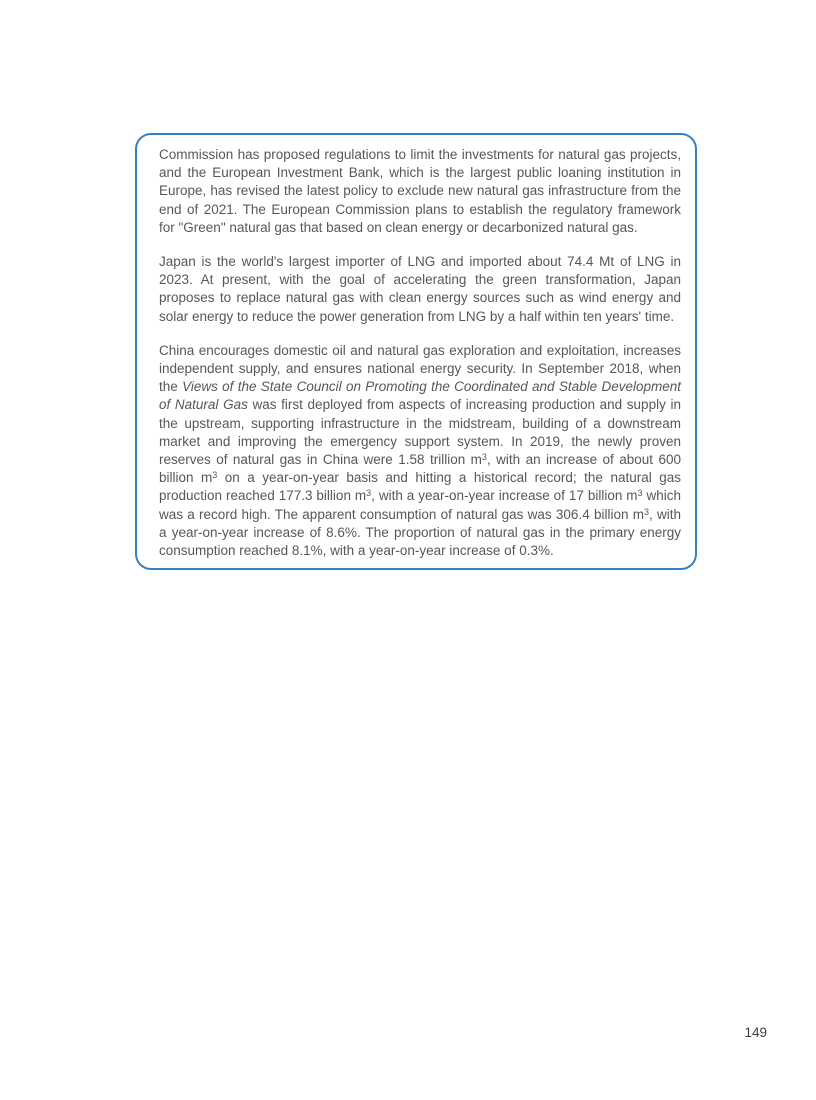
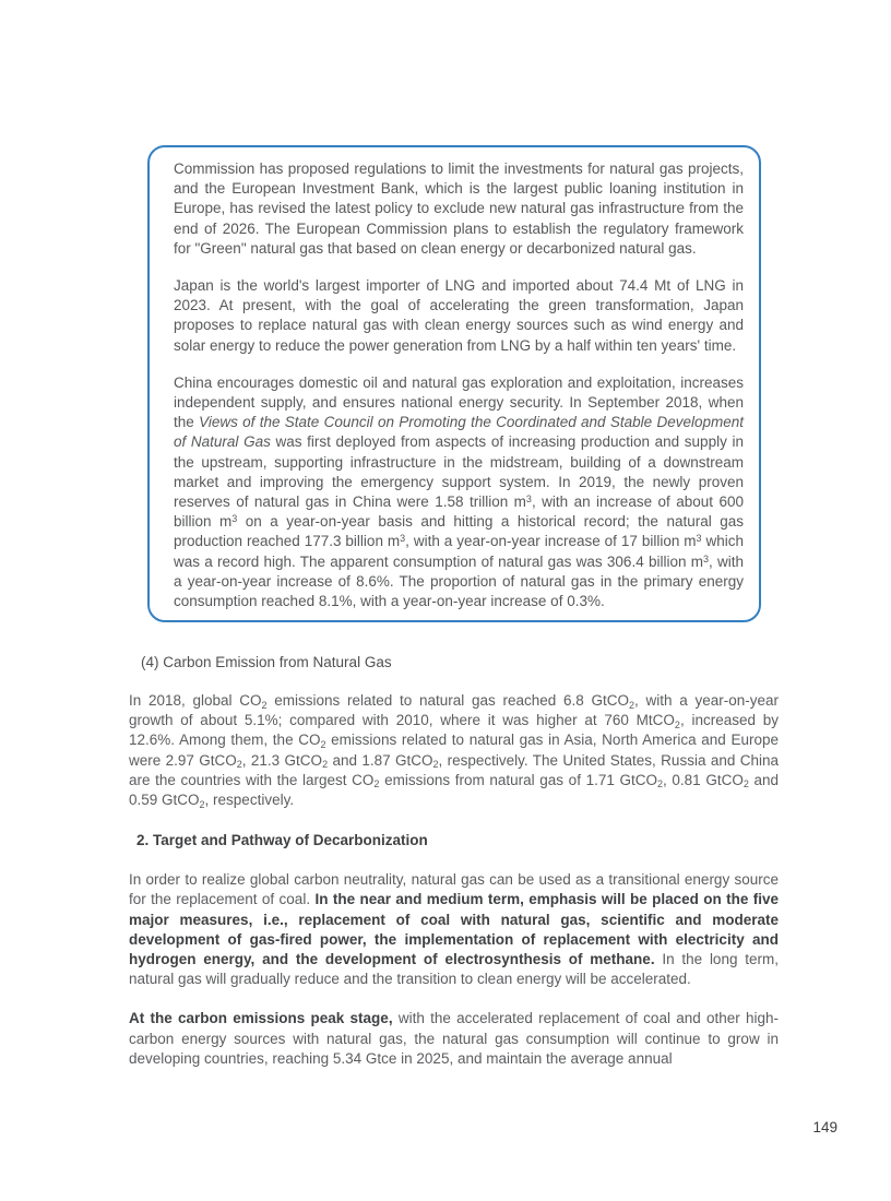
- Commission has proposed regulations to limit the investments for natural gas projects, and the European Investment Bank, which is the largest public loaning institution in Europe, has revised the latest policy to exclude new natural gas infrastructure from the end of 2021. The European Commission plans to establish the regulatory framework for "Green" natural gas that based on clean energy or decarbonized natural gas.
+ Commission has proposed regulations to limit the investments for natural gas projects, and the European Investment Bank, which is the largest public loaning institution in Europe, has revised the latest policy to exclude new natural gas infrastructure from the end of 2026. The European Commission plans to establish the regulatory framework for "Green" natural gas that based on clean energy or decarbonized natural gas.
  Japan is the world's largest importer of LNG and imported about 74.4 Mt of LNG in 2023. At present, with the goal of accelerating the green transformation, Japan proposes to replace natural gas with clean energy sources such as wind energy and solar energy to reduce the power generation from LNG by a half within ten years' time.
  China encourages domestic oil and natural gas exploration and exploitation, increases independent supply, and ensures national energy security. In September 2018, when the Views of the State Council on Promoting the Coordinated and Stable Development of Natural Gas was first deployed from aspects of increasing production and supply in the upstream, supporting infrastructure in the midstream, building of a downstream market and improving the emergency support system. In 2019, the newly proven reserves of natural gas in China were 1.58 trillion m3, with an increase of about 600 billion m3 on a year-on-year basis and hitting a historical record; the natural gas production reached 177.3 billion m3, with a year-on-year increase of 17 billion m3 which was a record high. The apparent consumption of natural gas was 306.4 billion m3, with a year-on-year increase of 8.6%. The proportion of natural gas in the primary energy consumption reached 8.1%, with a year-on-year increase of 0.3%.
+ (4) Carbon Emission from Natural Gas
+ In 2018, global CO2 emissions related to natural gas reached 6.8 GtCO2, with a year-on-year growth of about 5.1%; compared with 2010, where it was higher at 760 MtCO2, increased by 12.6%. Among them, the CO2 emissions related to natural gas in Asia, North America and Europe were 2.97 GtCO2, 21.3 GtCO2 and 1.87 GtCO2, respectively. The United States, Russia and China are the countries with the largest CO2 emissions from natural gas of 1.71 GtCO2, 0.81 GtCO2 and 0.59 GtCO2, respectively.
+ 2. Target and Pathway of Decarbonization
+ In order to realize global carbon neutrality, natural gas can be used as a transitional energy source for the replacement of coal. In the near and medium term, emphasis will be placed on the five major measures, i.e., replacement of coal with natural gas, scientific and moderate development of gas-fired power, the implementation of replacement with electricity and hydrogen energy, and the development of electrosynthesis of methane. In the long term, natural gas will gradually reduce and the transition to clean energy will be accelerated.
+ At the carbon emissions peak stage, with the accelerated replacement of coal and other high-carbon energy sources with natural gas, the natural gas consumption will continue to grow in developing countries, reaching 5.34 Gtce in 2025, and maintain the average annual
  149
